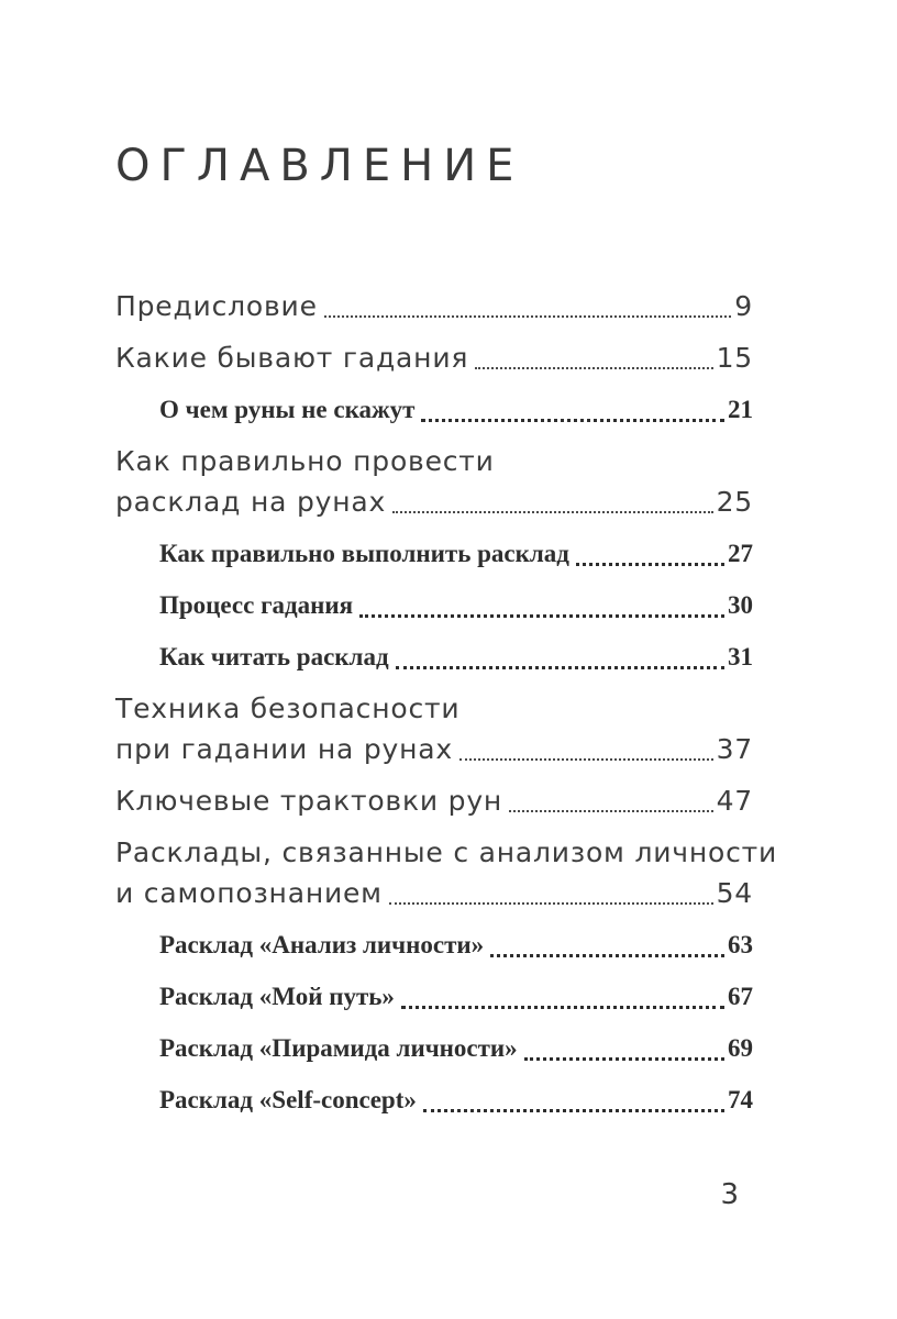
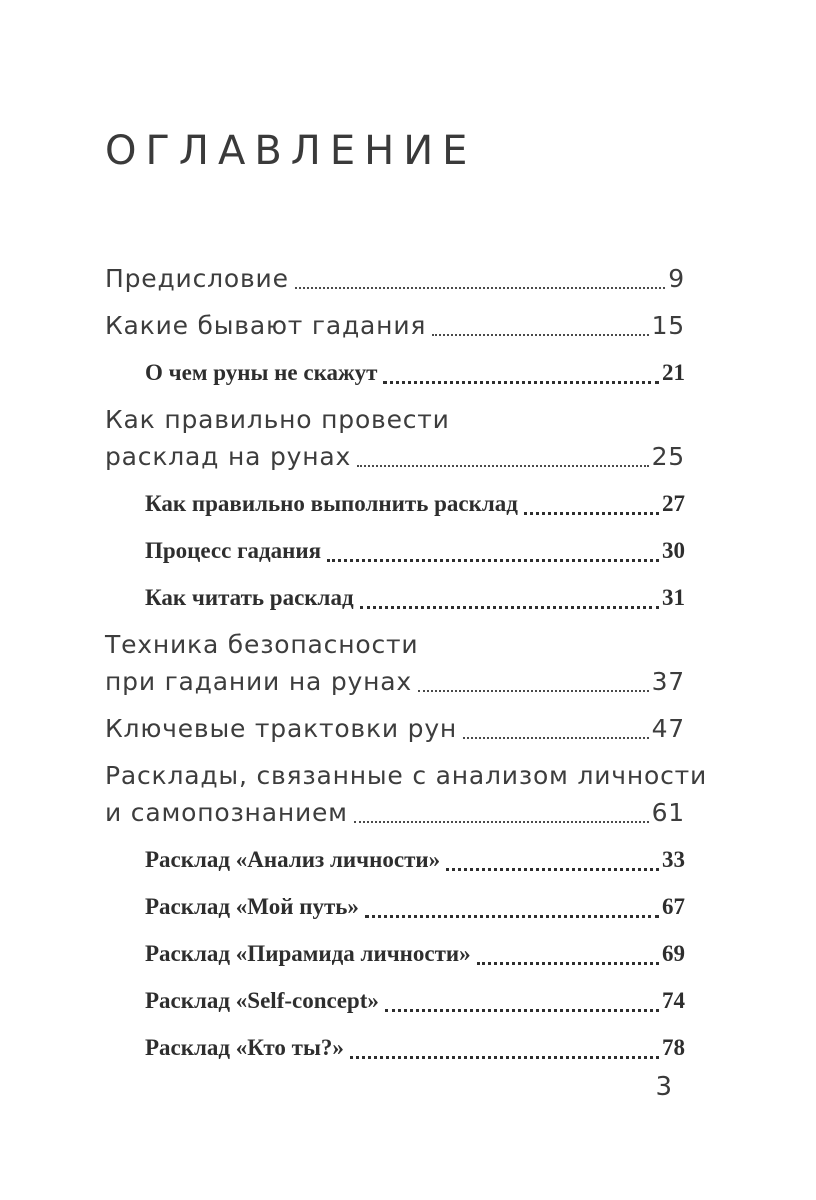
  ОГЛАВЛЕНИЕ
  Предисловие
  9
  Какие бывают гадания
  15
  О чем руны не скажут
  21
  Как правильно провести
  расклад на рунах
  25
  Как правильно выполнить расклад
  27
  Процесс гадания
  30
  Как читать расклад
  31
  Техника безопасности
  при гадании на рунах
  37
  Ключевые трактовки рун
  47
  Расклады, связанные с анализом личности
  и самопознанием
- 54
+ 61
  Расклад «Анализ личности»
- 63
+ 33
  Расклад «Мой путь»
  67
  Расклад «Пирамида личности»
  69
  Расклад «Self-concept»
  74
+ Расклад «Кто ты?»
+ 78
  3
